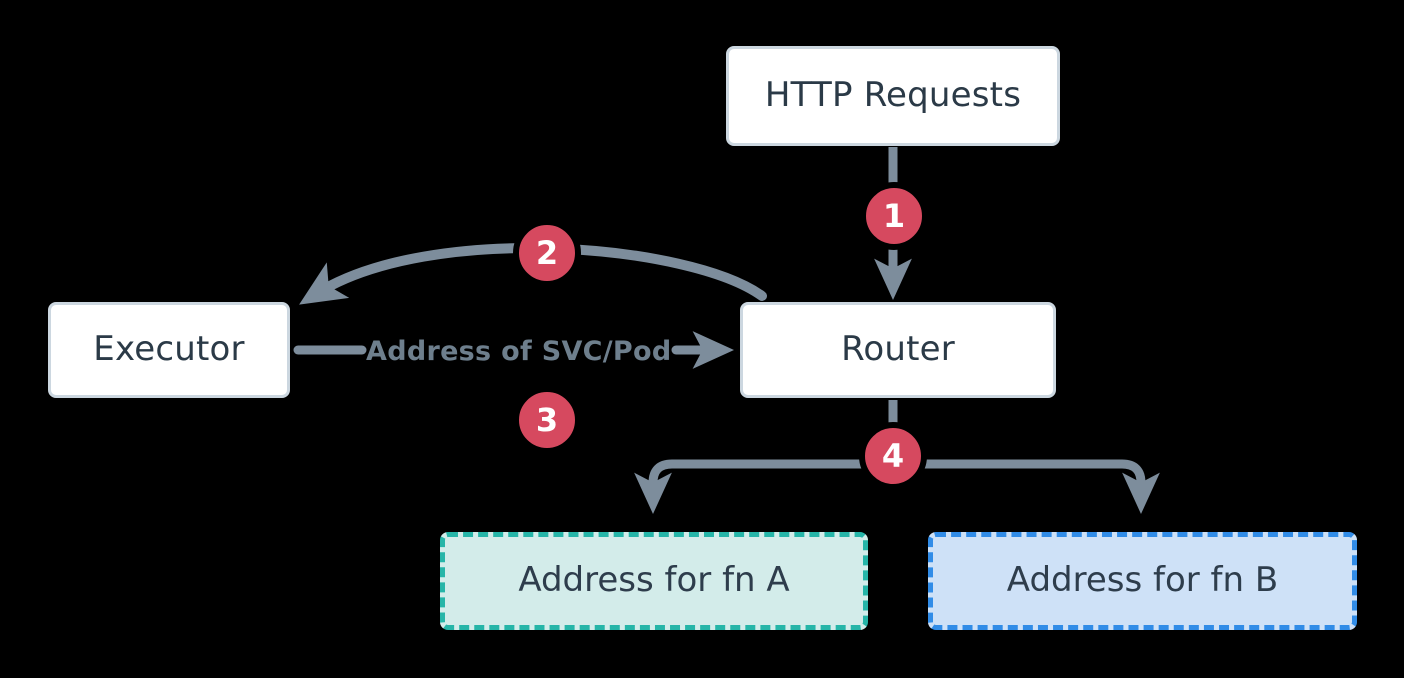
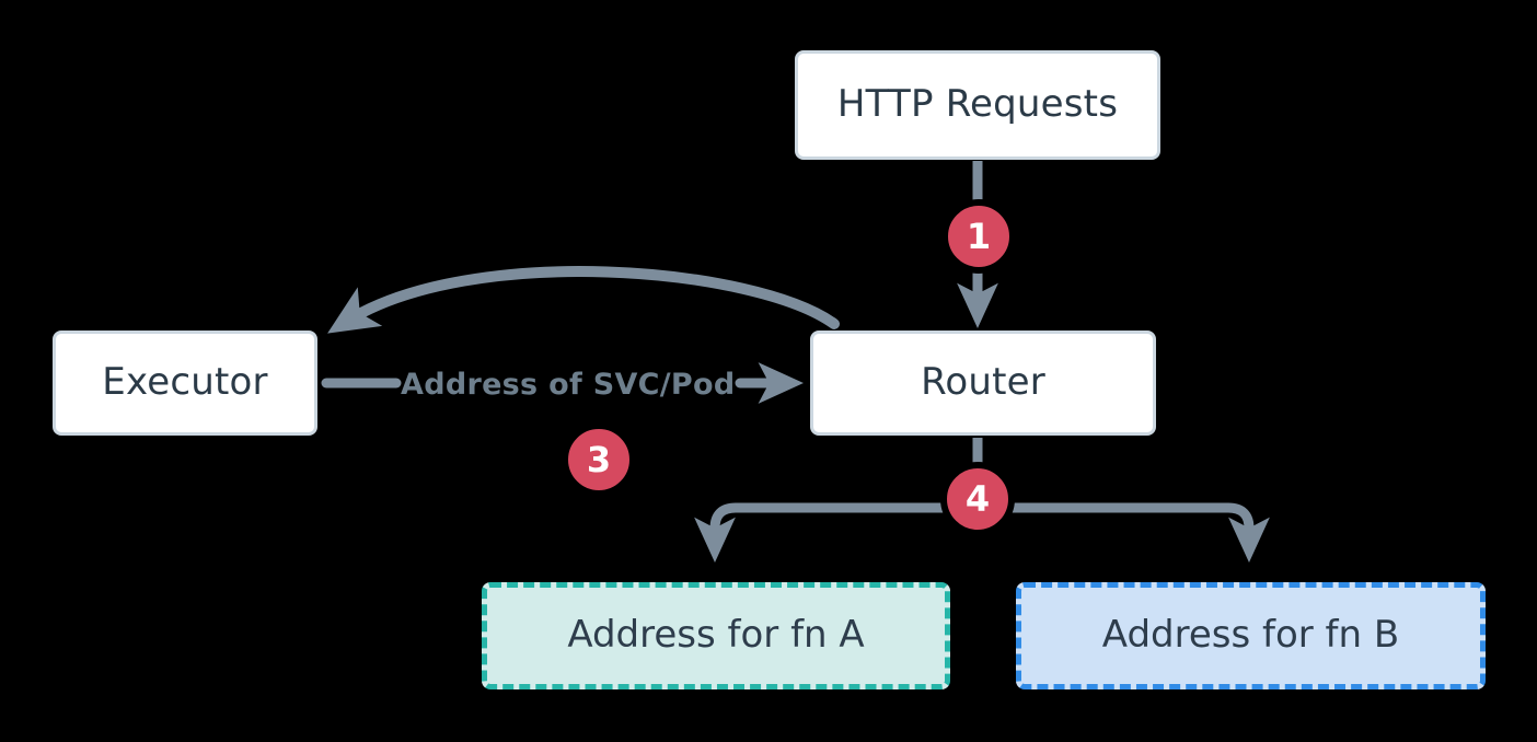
  HTTP Requests
  Executor
  Router
  Address for fn A
  Address for fn B
  Address of SVC/Pod
  1
- 2
  3
  4
